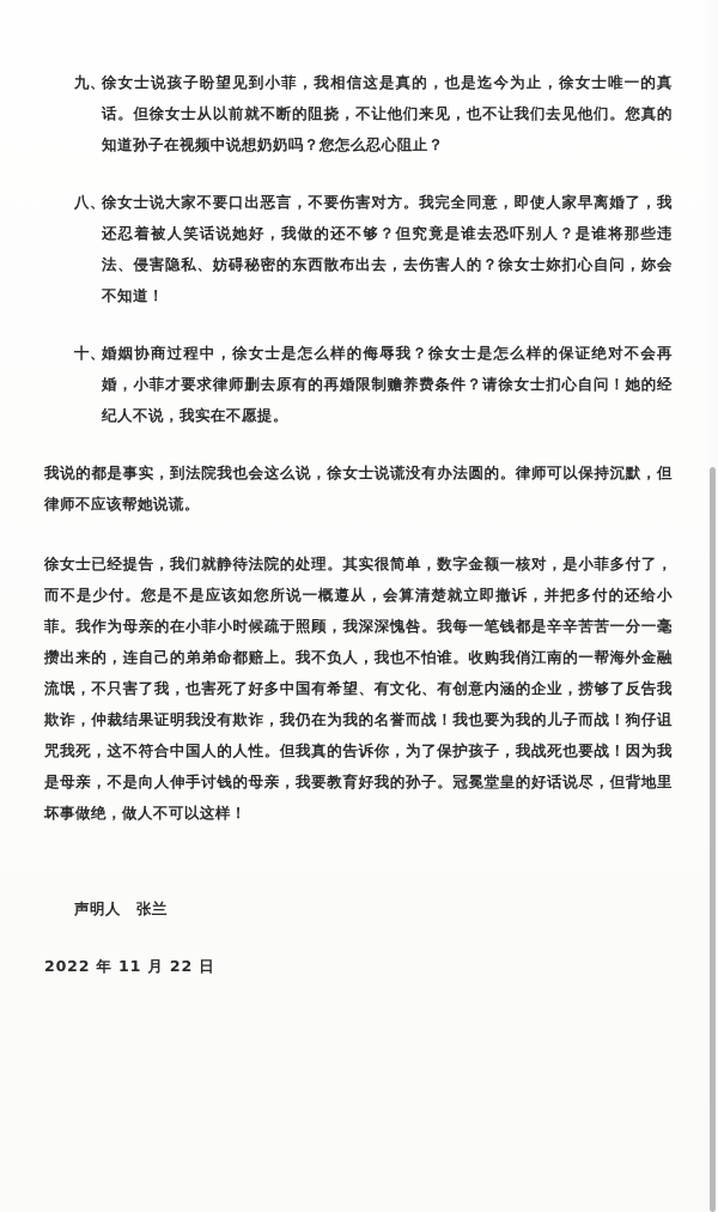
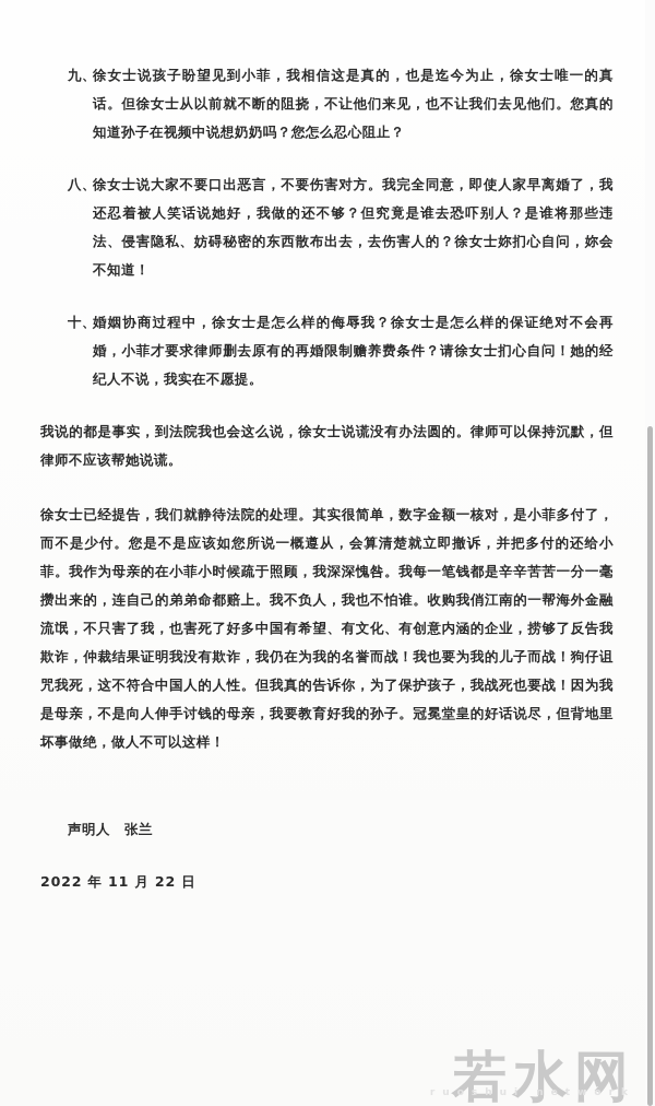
  九、
  徐女士说孩子盼望见到小菲，我相信这是真的，也是迄今为止，徐女士唯一的真话。但徐女士从以前就不断的阻挠，不让他们来见，也不让我们去见他们。您真的知道孙子在视频中说想奶奶吗？您怎么忍心阻止？
  八、
  徐女士说大家不要口出恶言，不要伤害对方。我完全同意，即使人家早离婚了，我还忍着被人笑话说她好，我做的还不够？但究竟是谁去恐吓别人？是谁将那些违法、侵害隐私、妨碍秘密的东西散布出去，去伤害人的？徐女士妳扪心自问，妳会不知道！
  十、
  婚姻协商过程中，徐女士是怎么样的侮辱我？徐女士是怎么样的保证绝对不会再婚，小菲才要求律师删去原有的再婚限制赡养费条件？请徐女士扪心自问！她的经纪人不说，我实在不愿提。
  我说的都是事实，到法院我也会这么说，徐女士说谎没有办法圆的。律师可以保持沉默，但律师不应该帮她说谎。
  徐女士已经提告，我们就静待法院的处理。其实很简单，数字金额一核对，是小菲多付了，而不是少付。您是不是应该如您所说一概遵从，会算清楚就立即撤诉，并把多付的还给小菲。我作为母亲的在小菲小时候疏于照顾，我深深愧咎。我每一笔钱都是辛辛苦苦一分一毫攒出来的，连自己的弟弟命都赔上。我不负人，我也不怕谁。收购我俏江南的一帮海外金融流氓，不只害了我，也害死了好多中国有希望、有文化、有创意内涵的企业，捞够了反告我欺诈，仲裁结果证明我没有欺诈，我仍在为我的名誉而战！我也要为我的儿子而战！狗仔诅咒我死，这不符合中国人的人性。但我真的告诉你，为了保护孩子，我战死也要战！因为我是母亲，不是向人伸手讨钱的母亲，我要教育好我的孙子。冠冕堂皇的好话说尽，但背地里坏事做绝，做人不可以这样！
  声明人 张兰
  2022 年 11 月 22 日
+ 若水网
+ ruoshui network
